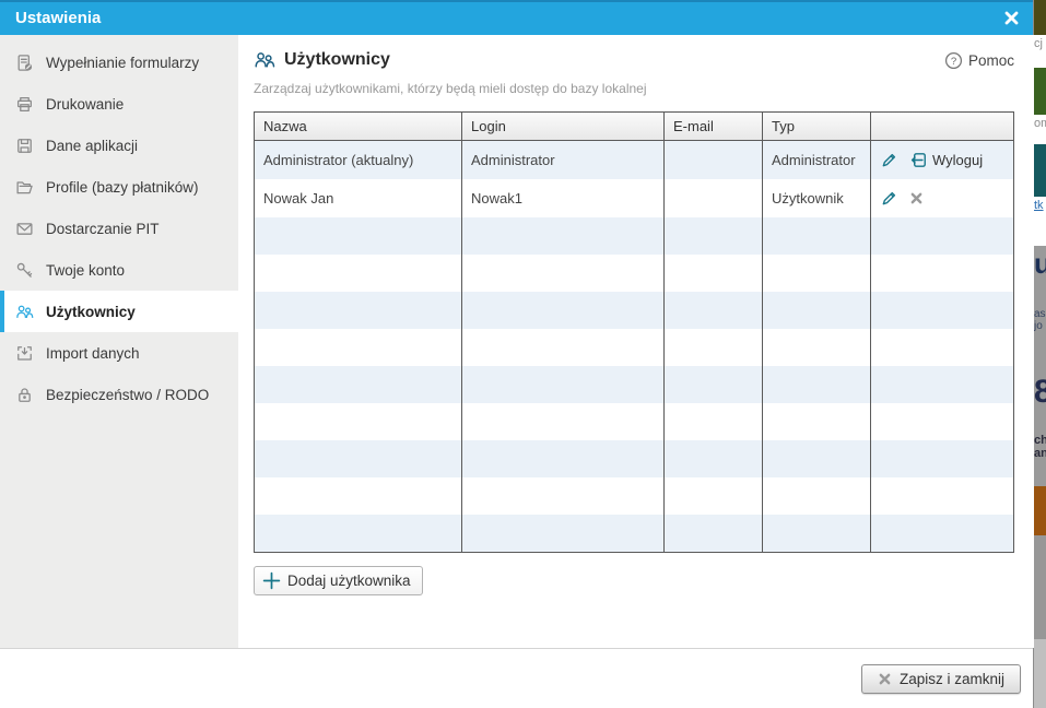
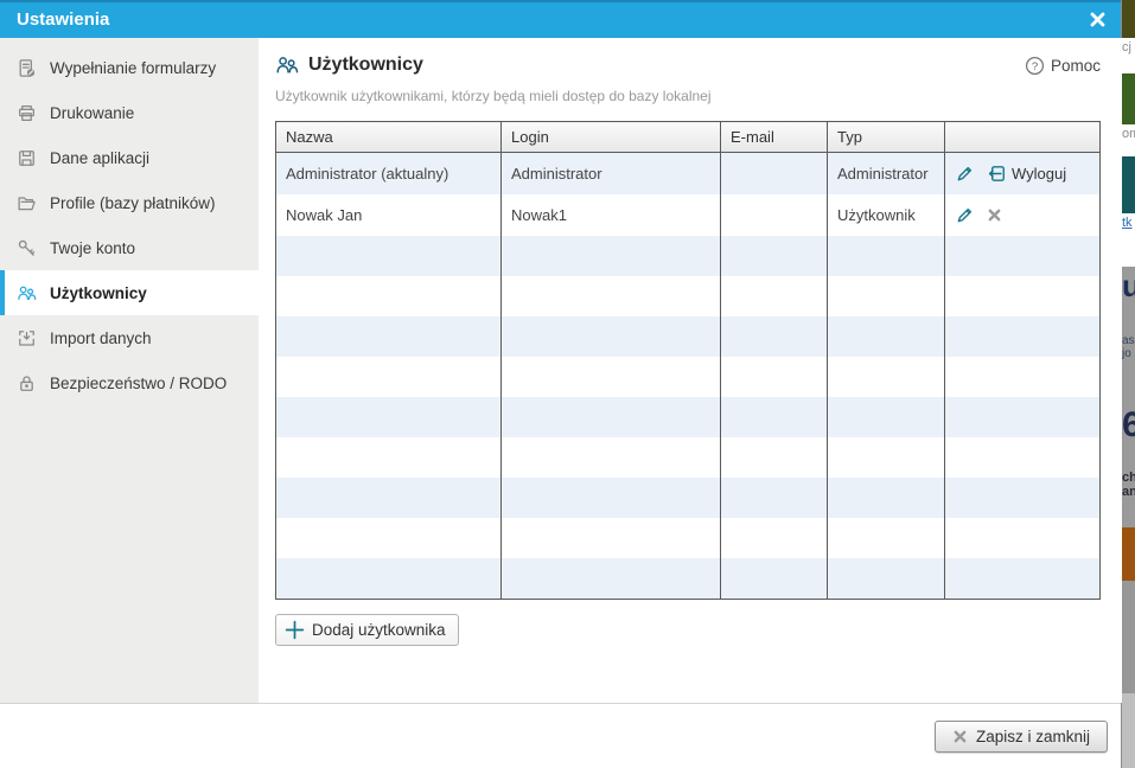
  cj
  tk
  u
  as jo
- 8
+ 6
  ch an
  Ustawienia
  Wypełnianie formularzy
  Drukowanie
  Dane aplikacji
  Profile (bazy płatników)
- Dostarczanie PIT
  Twoje konto
  Użytkownicy
  Import danych
  Bezpieczeństwo / RODO
  Użytkownicy
  ?
  Pomoc
- Zarządzaj użytkownikami, którzy będą mieli dostęp do bazy lokalnej
+ Użytkownik użytkownikami, którzy będą mieli dostęp do bazy lokalnej
  Nazwa	Login	E-mail	Typ
  Administrator (aktualny)	Administrator		Administrator	Wyloguj
  Nowak Jan	Nowak1		Użytkownik
  Dodaj użytkownika
  Zapisz i zamknij
